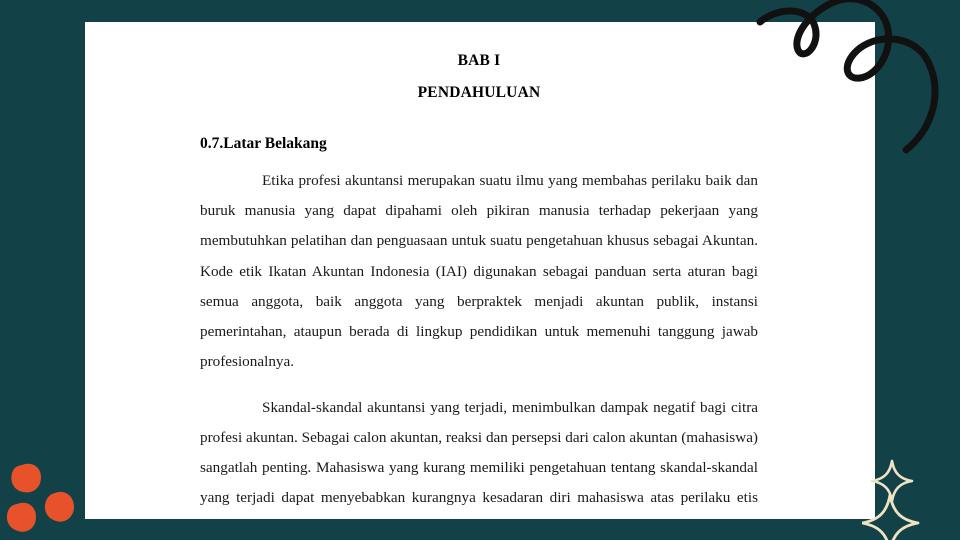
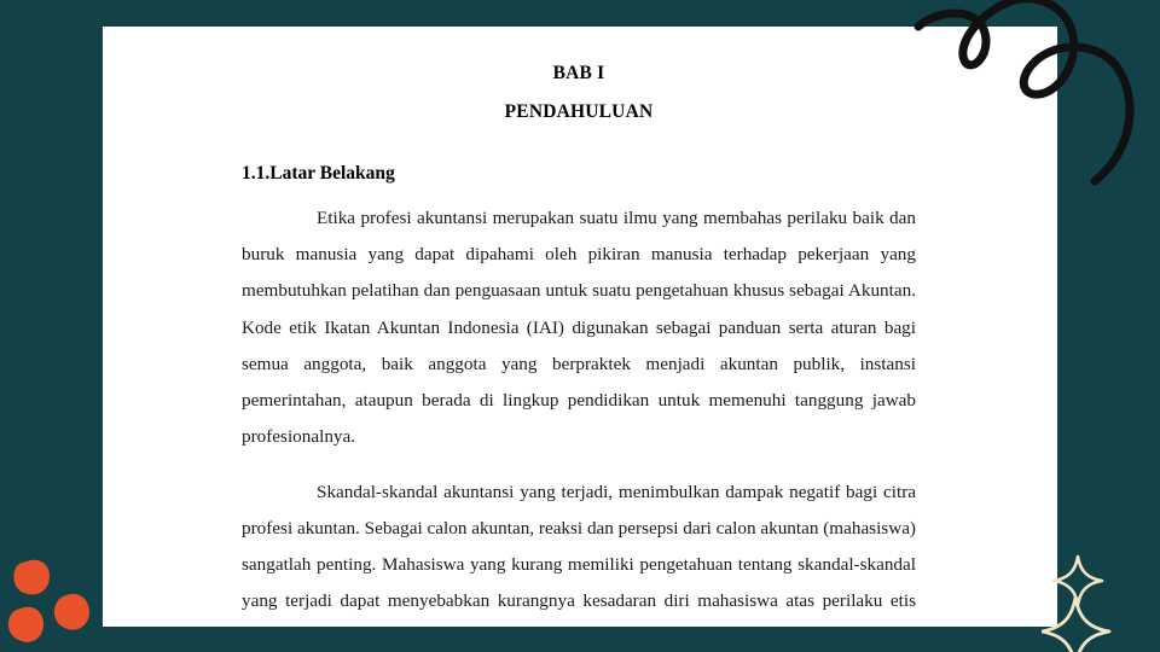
  BAB I
  PENDAHULUAN
- 0.7.Latar Belakang
+ 1.1.Latar Belakang
  Etika profesi akuntansi merupakan suatu ilmu yang membahas perilaku baik dan buruk manusia yang dapat dipahami oleh pikiran manusia terhadap pekerjaan yang membutuhkan pelatihan dan penguasaan untuk suatu pengetahuan khusus sebagai Akuntan. Kode etik Ikatan Akuntan Indonesia (IAI) digunakan sebagai panduan serta aturan bagi semua anggota, baik anggota yang berpraktek menjadi akuntan publik, instansi pemerintahan, ataupun berada di lingkup pendidikan untuk memenuhi tanggung jawab profesionalnya.
  Skandal-skandal akuntansi yang terjadi, menimbulkan dampak negatif bagi citra profesi akuntan. Sebagai calon akuntan, reaksi dan persepsi dari calon akuntan (mahasiswa) sangatlah penting. Mahasiswa yang kurang memiliki pengetahuan tentang skandal-skandal yang terjadi dapat menyebabkan kurangnya kesadaran diri mahasiswa atas perilaku etis
